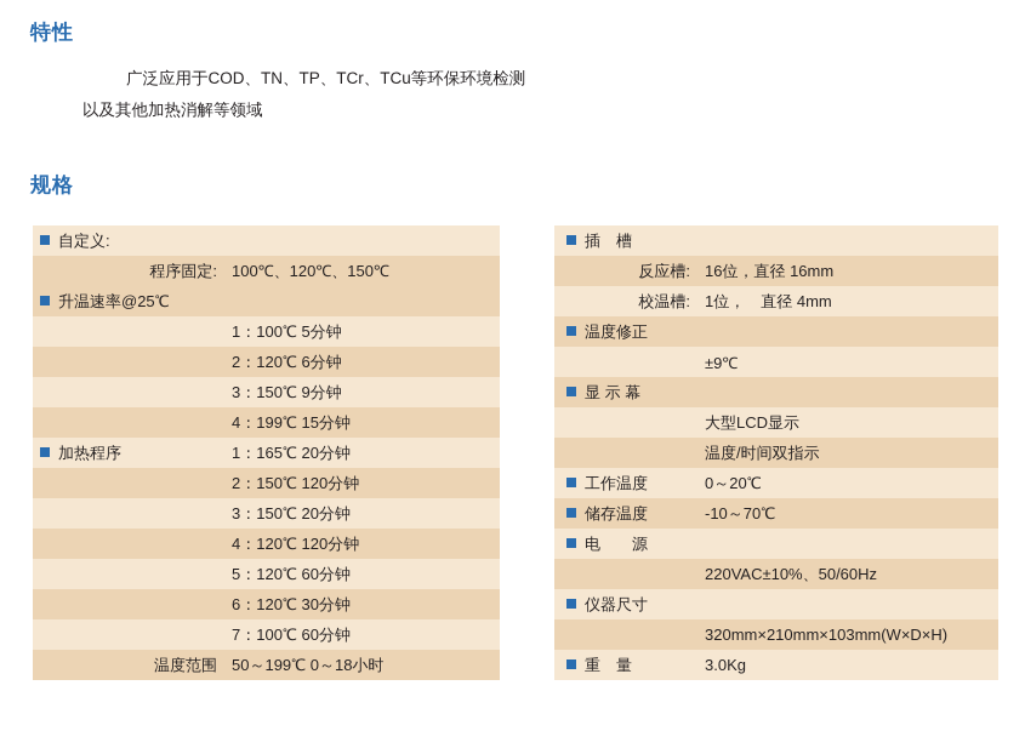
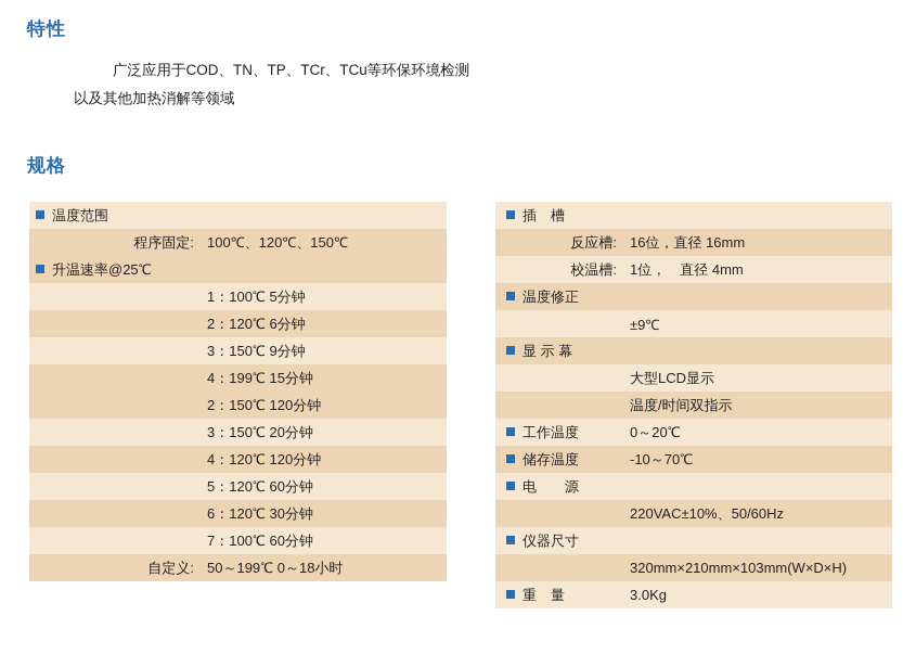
  特性
  广泛应用于COD、TN、TP、TCr、TCu等环保环境检测
  以及其他加热消解等领域
  规格
- 自定义:
+ 温度范围
  程序固定:	100℃、120℃、150℃
  升温速率@25℃
  	1：100℃ 5分钟
  	2：120℃ 6分钟
  	3：150℃ 9分钟
  	4：199℃ 15分钟
- 加热程序	1：165℃ 20分钟
  	2：150℃ 120分钟
  	3：150℃ 20分钟
  	4：120℃ 120分钟
  	5：120℃ 60分钟
  	6：120℃ 30分钟
  	7：100℃ 60分钟
- 温度范围	50～199℃ 0～18小时
+ 自定义:	50～199℃ 0～18小时
  插 槽
  反应槽:	16位，直径 16mm
  校温槽:	1位， 直径 4mm
  温度修正
  	±9℃
  显 示 幕
  	大型LCD显示
  	温度/时间双指示
  工作温度	0～20℃
  储存温度	-10～70℃
  电 源
  	220VAC±10%、50/60Hz
  仪器尺寸
  	320mm×210mm×103mm(W×D×H)
  重 量	3.0Kg
